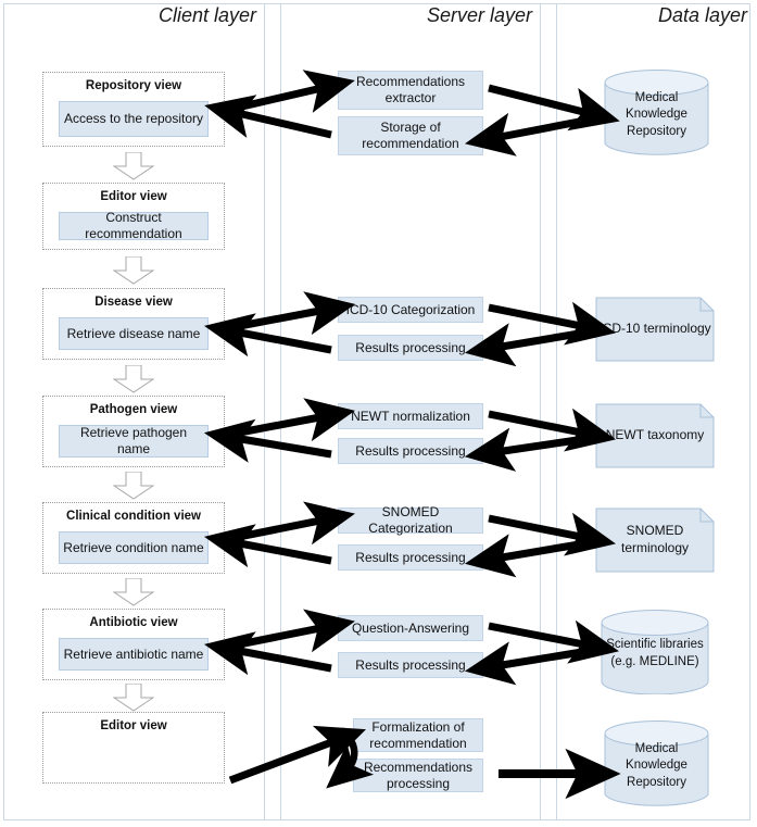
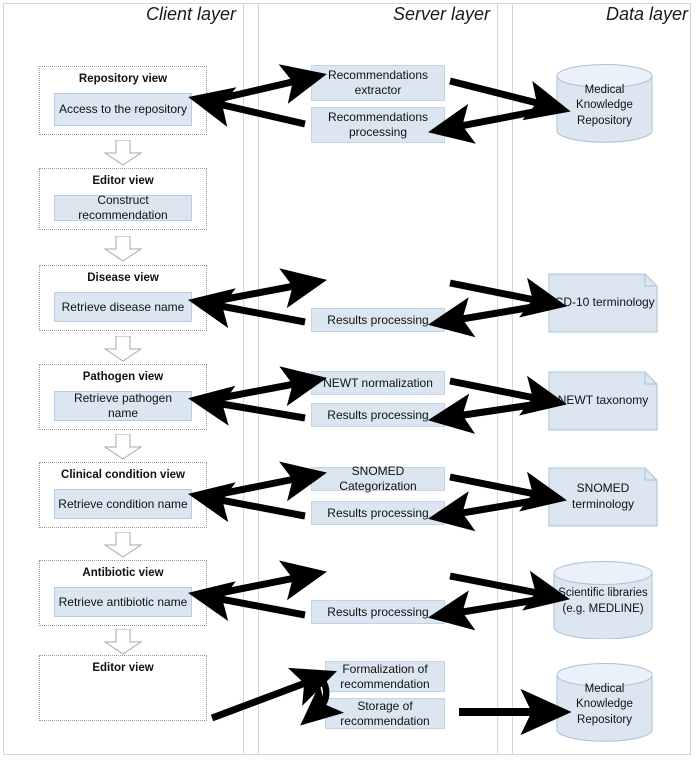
  Client layer
  Server layer
  Data layer
  Repository view
  Access to the repository
  Editor view
  Construct recommendation
  Disease view
  Retrieve disease name
  Pathogen view
  Retrieve pathogen name
  Clinical condition view
  Retrieve condition name
  Antibiotic view
  Retrieve antibiotic name
  Editor view
  Recommendations extractor
- Storage of recommendation
+ Recommendations processing
- ICD-10 Categorization
  Results processing
  NEWT normalization
  Results processing
  SNOMED Categorization
  Results processing
- Question-Answering
  Results processing
  Formalization of recommendation
- Recommendations processing
+ Storage of recommendation
  Medical Knowledge Repository
  ICD-10 terminology
  NEWT taxonomy
  SNOMED terminology
  Scientific libraries (e.g. MEDLINE)
  Medical Knowledge Repository
